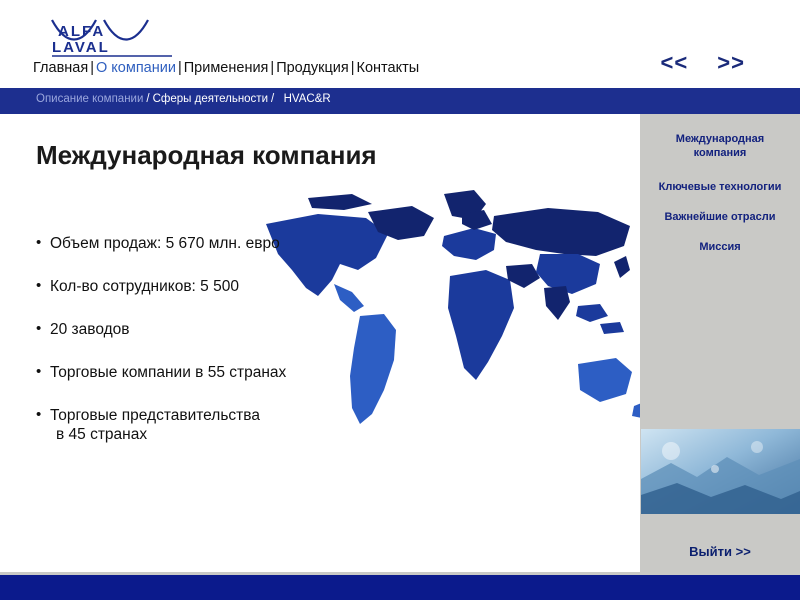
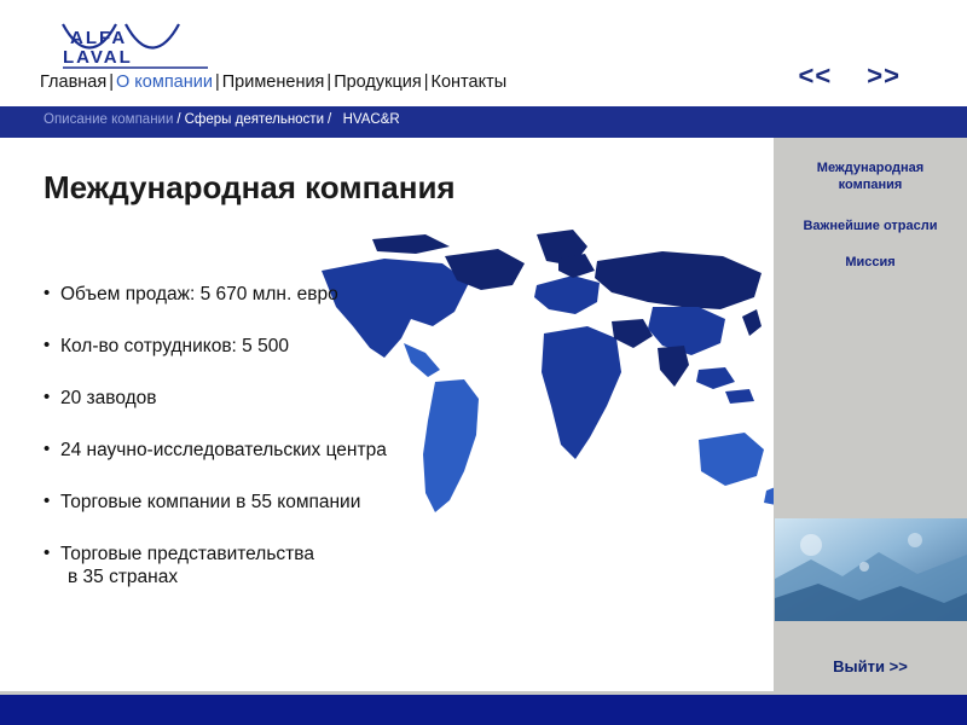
  ALFA
  LAVAL
  Главная | О компании | Применения | Продукция | Контакты
  << >>
  Описание компании / Сферы деятельности / HVAC&R
  Международная компания
  Объем продаж: 5 670 млн. евро
  Кол-во сотрудников: 5 500
  20 заводов
+ 24 научно-исследовательских центра
- Торговые компании в 55 странах
+ Торговые компании в 55 компании
  Торговые представительства
- в 45 странах
+ в 35 странах
  Международная компания
- Ключевые технологии
  Важнейшие отрасли
  Миссия
  Выйти >>
